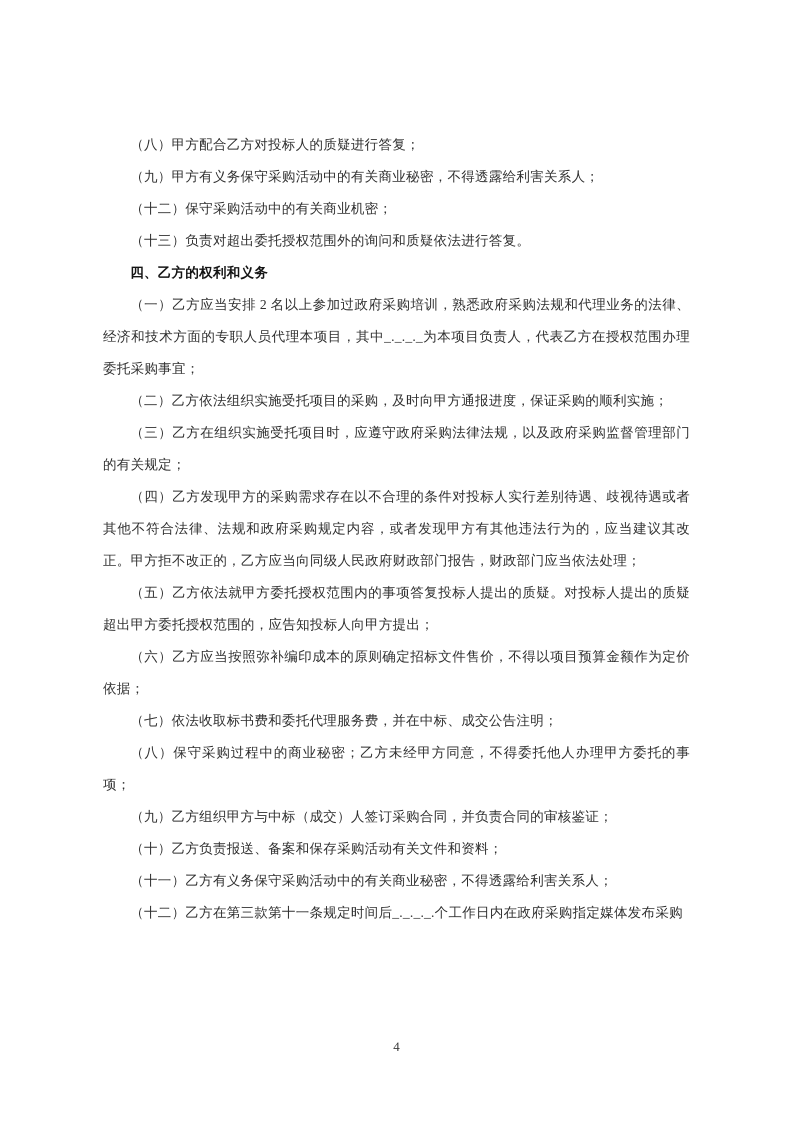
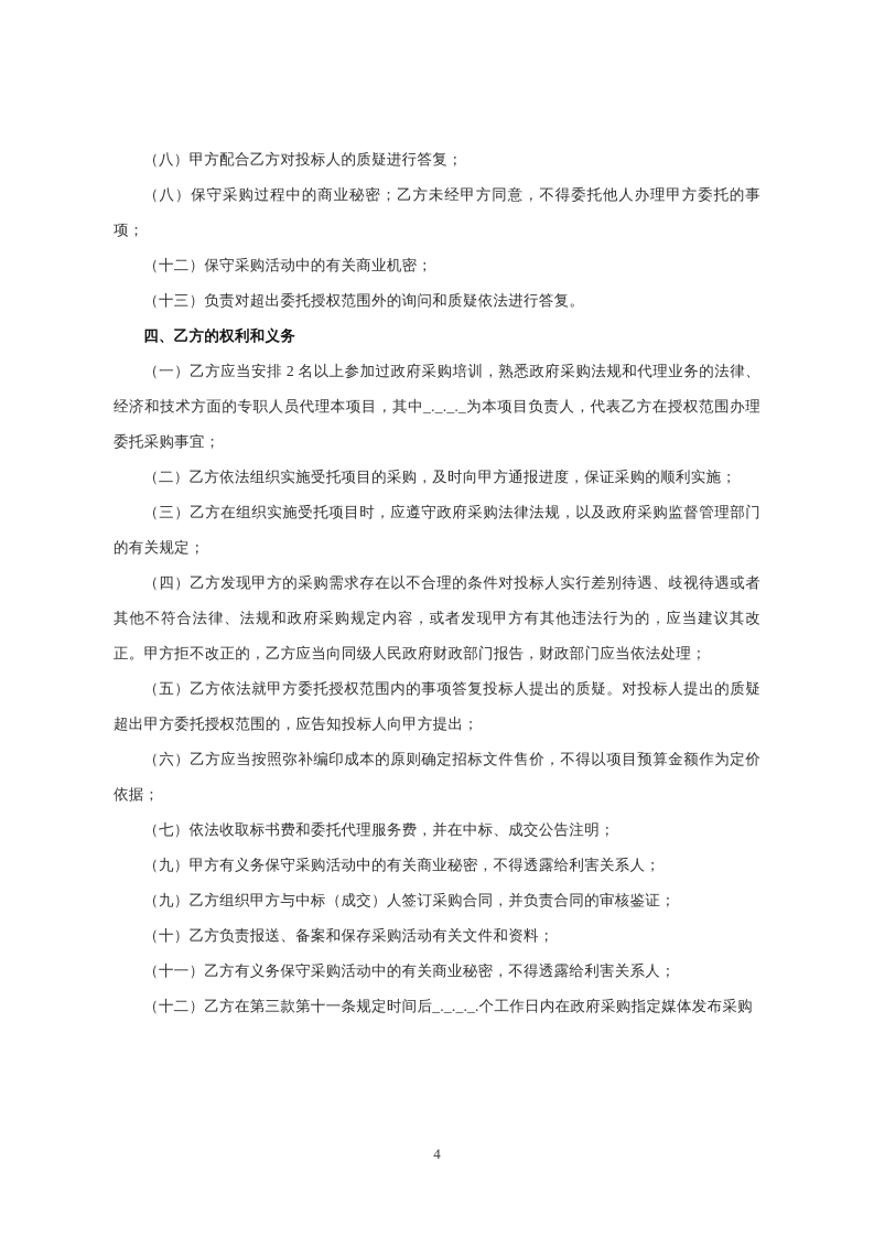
  （八）甲方配合乙方对投标人的质疑进行答复；
- （九）甲方有义务保守采购活动中的有关商业秘密，不得透露给利害关系人；
+ （八）保守采购过程中的商业秘密；乙方未经甲方同意，不得委托他人办理甲方委托的事项；
  （十二）保守采购活动中的有关商业机密；
  （十三）负责对超出委托授权范围外的询问和质疑依法进行答复。
  四、乙方的权利和义务
  （一）乙方应当安排 2 名以上参加过政府采购培训，熟悉政府采购法规和代理业务的法律、经济和技术方面的专职人员代理本项目，其中_._._._为本项目负责人，代表乙方在授权范围办理委托采购事宜；
  （二）乙方依法组织实施受托项目的采购，及时向甲方通报进度，保证采购的顺利实施；
  （三）乙方在组织实施受托项目时，应遵守政府采购法律法规，以及政府采购监督管理部门的有关规定；
  （四）乙方发现甲方的采购需求存在以不合理的条件对投标人实行差别待遇、歧视待遇或者其他不符合法律、法规和政府采购规定内容，或者发现甲方有其他违法行为的，应当建议其改正。甲方拒不改正的，乙方应当向同级人民政府财政部门报告，财政部门应当依法处理；
  （五）乙方依法就甲方委托授权范围内的事项答复投标人提出的质疑。对投标人提出的质疑超出甲方委托授权范围的，应告知投标人向甲方提出；
  （六）乙方应当按照弥补编印成本的原则确定招标文件售价，不得以项目预算金额作为定价依据；
  （七）依法收取标书费和委托代理服务费，并在中标、成交公告注明；
- （八）保守采购过程中的商业秘密；乙方未经甲方同意，不得委托他人办理甲方委托的事项；
+ （九）甲方有义务保守采购活动中的有关商业秘密，不得透露给利害关系人；
  （九）乙方组织甲方与中标（成交）人签订采购合同，并负责合同的审核鉴证；
  （十）乙方负责报送、备案和保存采购活动有关文件和资料；
  （十一）乙方有义务保守采购活动中的有关商业秘密，不得透露给利害关系人；
  （十二）乙方在第三款第十一条规定时间后_._._._.个工作日内在政府采购指定媒体发布采购
  4
